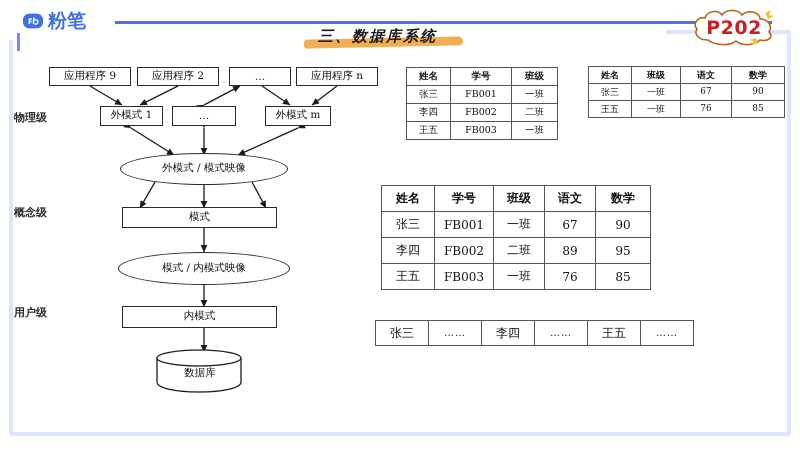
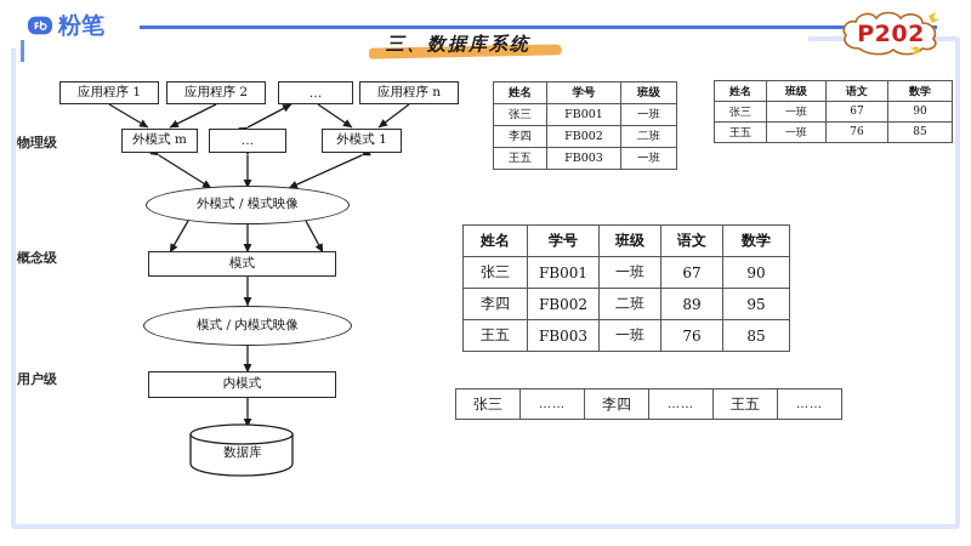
  粉笔
  三、数据库系统
  P202
  物理级
  概念级
  用户级
- 应用程序 9
+ 应用程序 1
  应用程序 2
  …
  应用程序 n
- 外模式 1
+ 外模式 m
  …
- 外模式 m
+ 外模式 1
  外模式 / 模式映像
  模式
  模式 / 内模式映像
  内模式
  数据库
  姓名	学号	班级
  张三	FB001	一班
  李四	FB002	二班
  王五	FB003	一班
  姓名	班级	语文	数学
  张三	一班	67	90
  王五	一班	76	85
  姓名	学号	班级	语文	数学
  张三	FB001	一班	67	90
  李四	FB002	二班	89	95
  王五	FB003	一班	76	85
  张三	……	李四	……	王五	……
